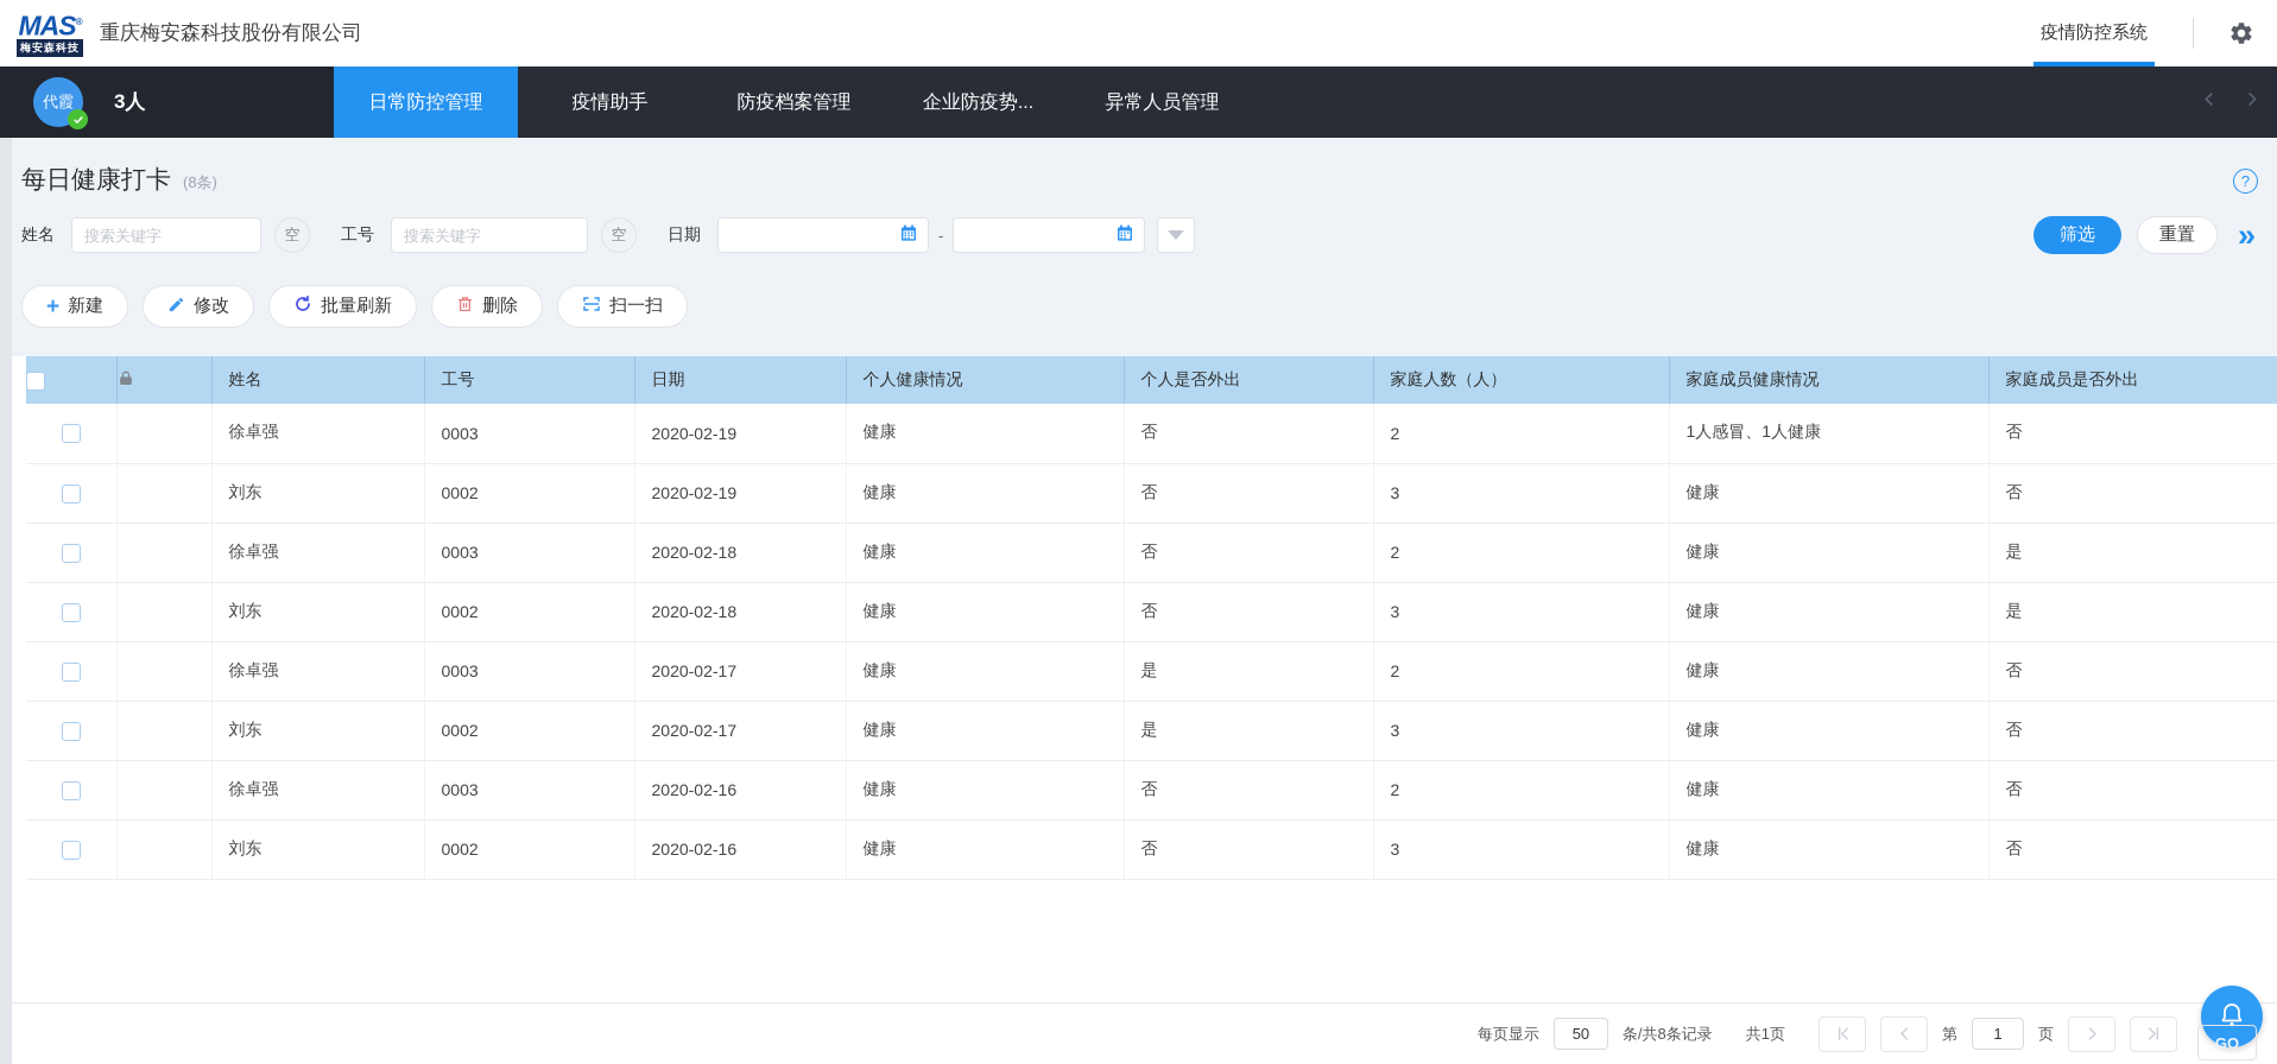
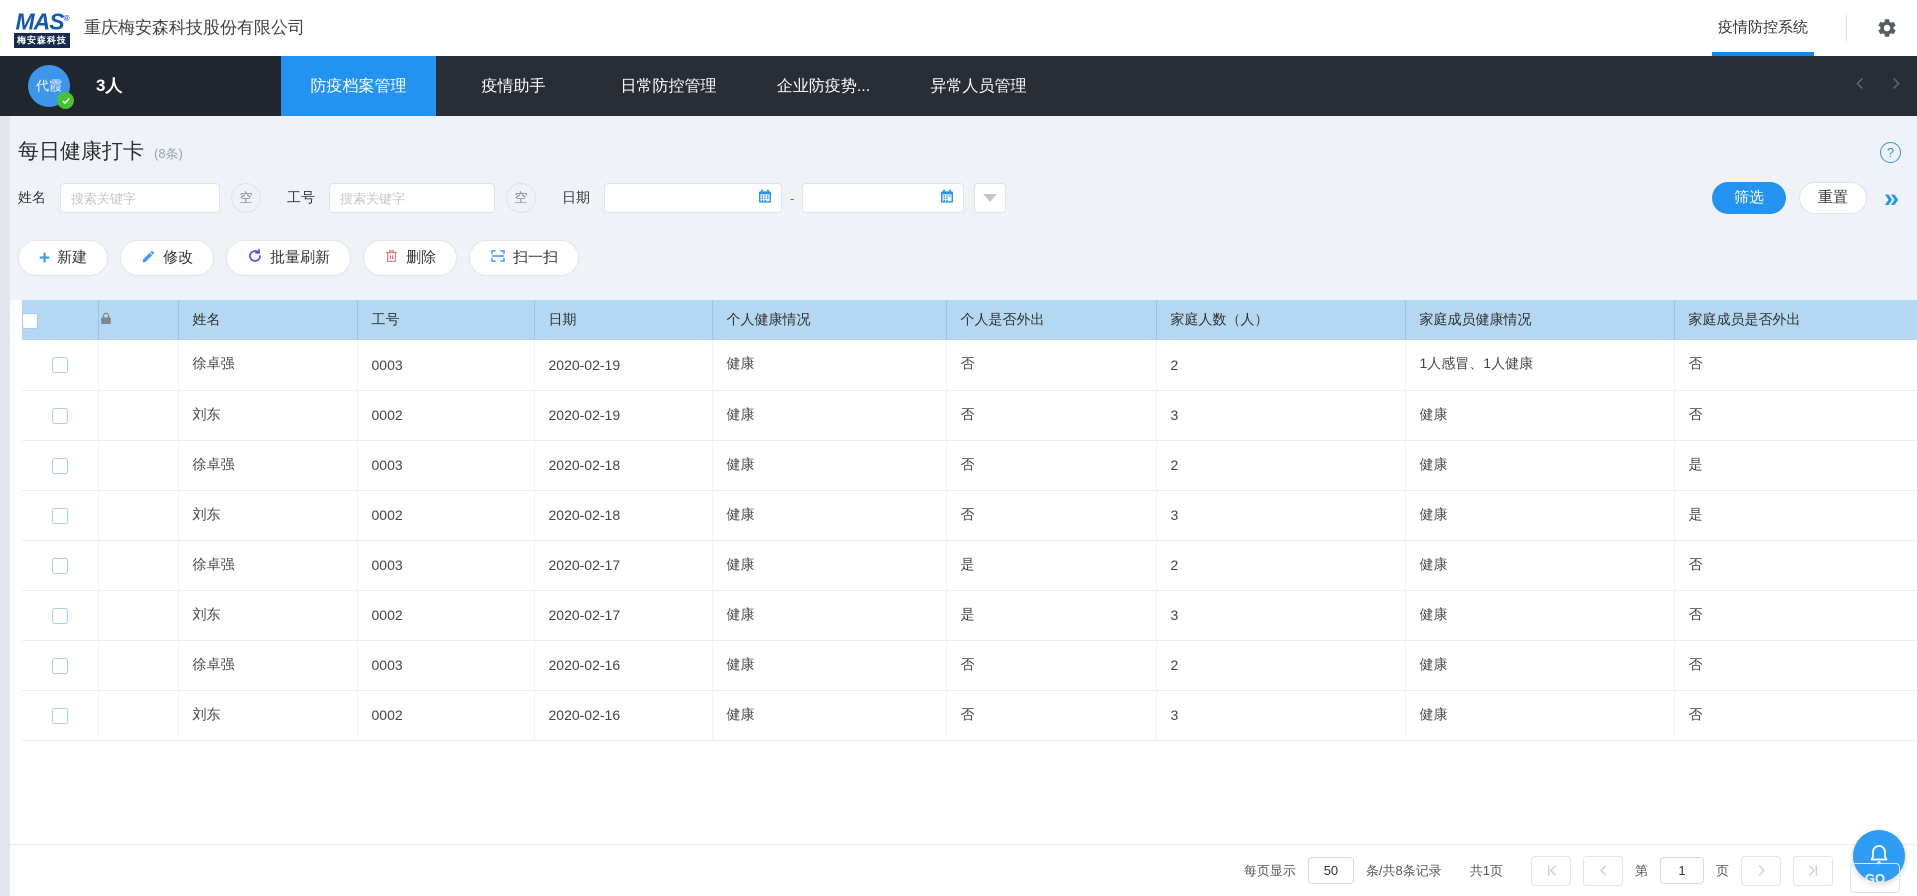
  MAS®
  梅安森科技
  重庆梅安森科技股份有限公司
  疫情防控系统
  代霞
  3人
- 日常防控管理
+ 防疫档案管理
  疫情助手
- 防疫档案管理
+ 日常防控管理
  企业防疫势...
  异常人员管理
  每日健康打卡
  (8条)
  ?
  姓名
  搜索关键字
  空
  工号
  搜索关键字
  空
  日期
  -
  筛选
  重置
  »
  +
  新建
  修改
  批量刷新
  删除
  扫一扫
  		姓名	工号	日期	个人健康情况	个人是否外出	家庭人数（人）	家庭成员健康情况	家庭成员是否外出
  		徐卓强	0003	2020-02-19	健康	否	2	1人感冒、1人健康	否
  		刘东	0002	2020-02-19	健康	否	3	健康	否
  		徐卓强	0003	2020-02-18	健康	否	2	健康	是
  		刘东	0002	2020-02-18	健康	否	3	健康	是
  		徐卓强	0003	2020-02-17	健康	是	2	健康	否
  		刘东	0002	2020-02-17	健康	是	3	健康	否
  		徐卓强	0003	2020-02-16	健康	否	2	健康	否
  		刘东	0002	2020-02-16	健康	否	3	健康	否
  每页显示
  50
  条/共8条记录
  共1页
  第
  1
  页
  GO
